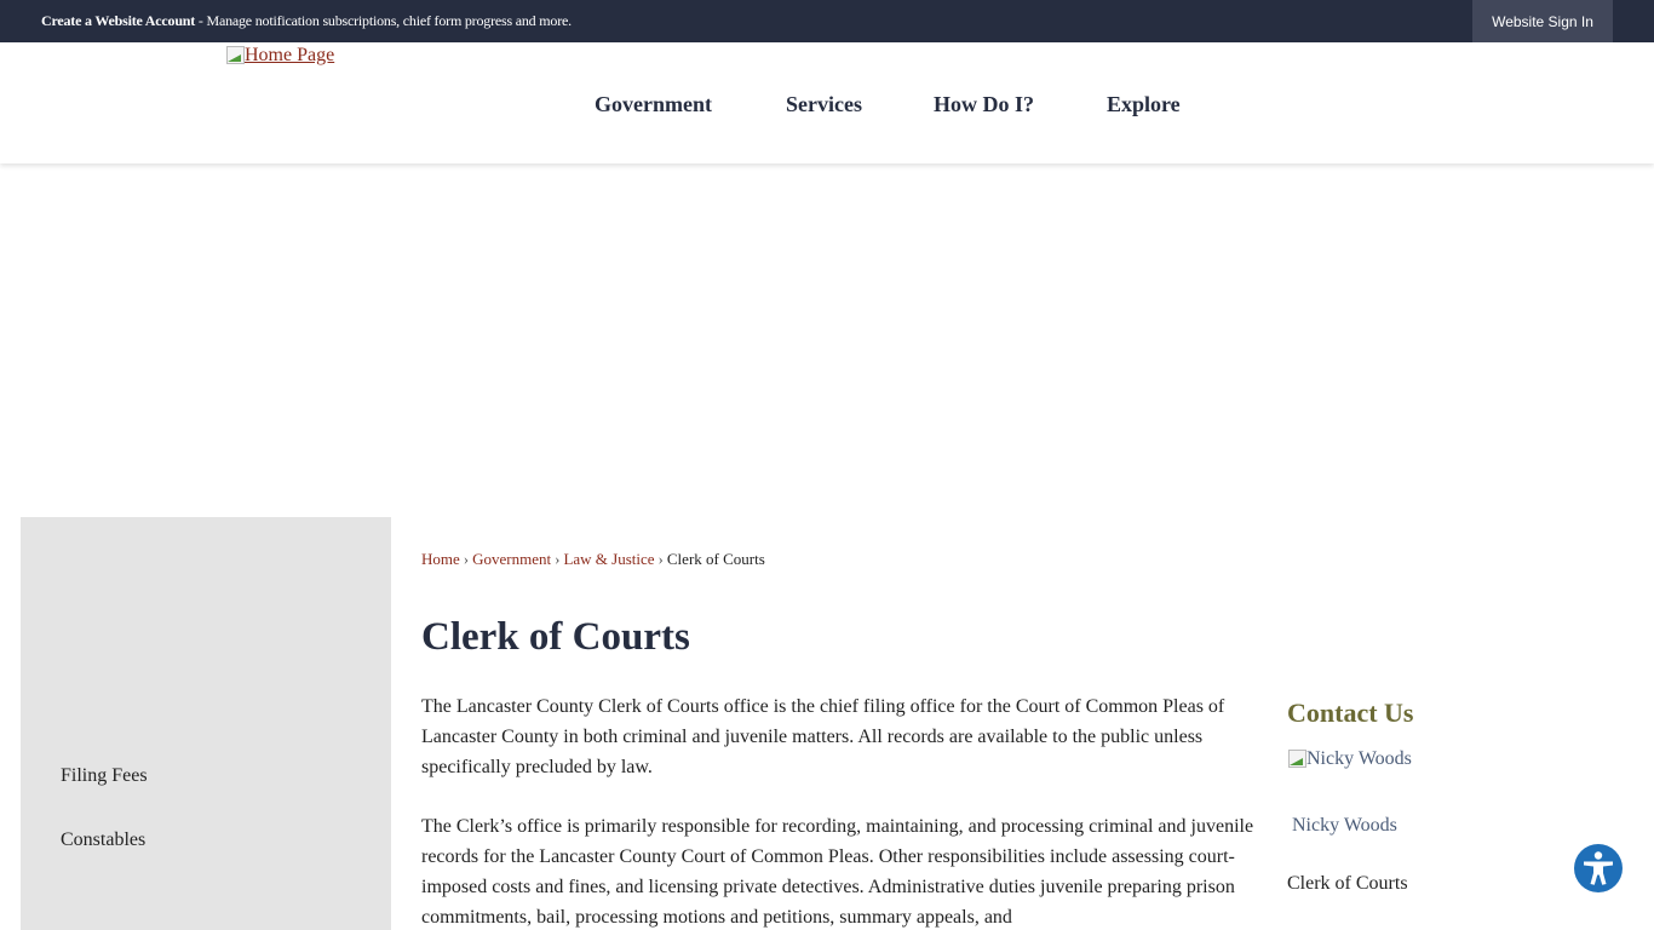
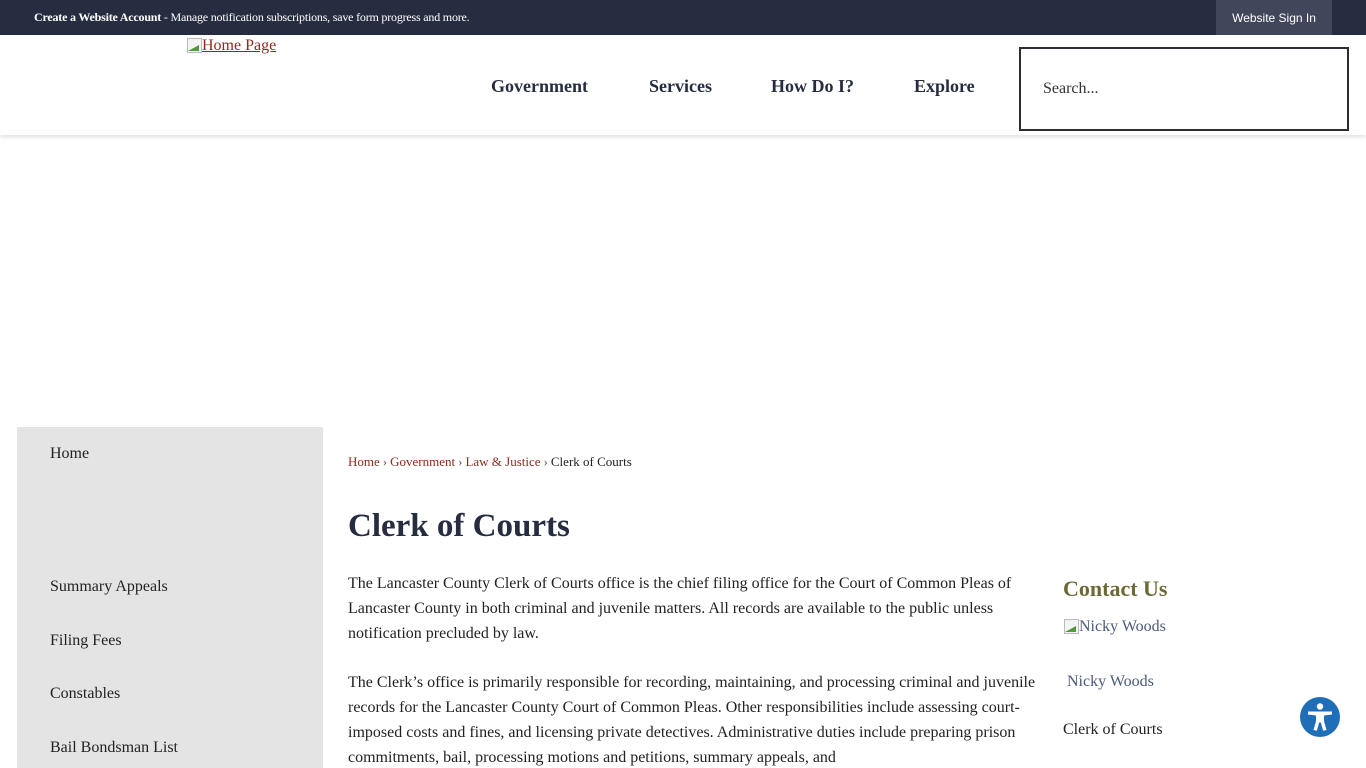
- Create a Website Account - Manage notification subscriptions, chief form progress and more.
+ Create a Website Account - Manage notification subscriptions, save form progress and more.
  Website Sign In
  Home Page
  Government
  Services
  How Do I?
  Explore
+ Search...
+ Home
+ Summary Appeals
  Filing Fees
  Constables
+ Bail Bondsman List
  Home › Government › Law & Justice › Clerk of Courts
  Clerk of Courts
- The Lancaster County Clerk of Courts office is the chief filing office for the Court of Common Pleas of Lancaster County in both criminal and juvenile matters. All records are available to the public unless specifically precluded by law.
+ The Lancaster County Clerk of Courts office is the chief filing office for the Court of Common Pleas of Lancaster County in both criminal and juvenile matters. All records are available to the public unless notification precluded by law.
- The Clerk’s office is primarily responsible for recording, maintaining, and processing criminal and juvenile records for the Lancaster County Court of Common Pleas. Other responsibilities include assessing court-imposed costs and fines, and licensing private detectives. Administrative duties juvenile preparing prison commitments, bail, processing motions and petitions, summary appeals, and
+ The Clerk’s office is primarily responsible for recording, maintaining, and processing criminal and juvenile records for the Lancaster County Court of Common Pleas. Other responsibilities include assessing court-imposed costs and fines, and licensing private detectives. Administrative duties include preparing prison commitments, bail, processing motions and petitions, summary appeals, and
  Contact Us
  Nicky Woods
  Nicky Woods
  Clerk of Courts
